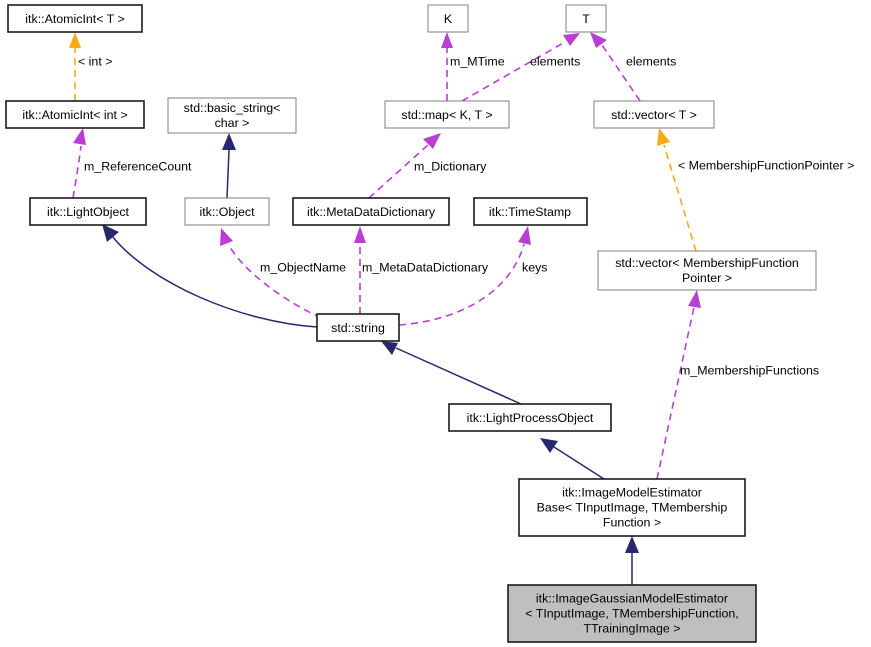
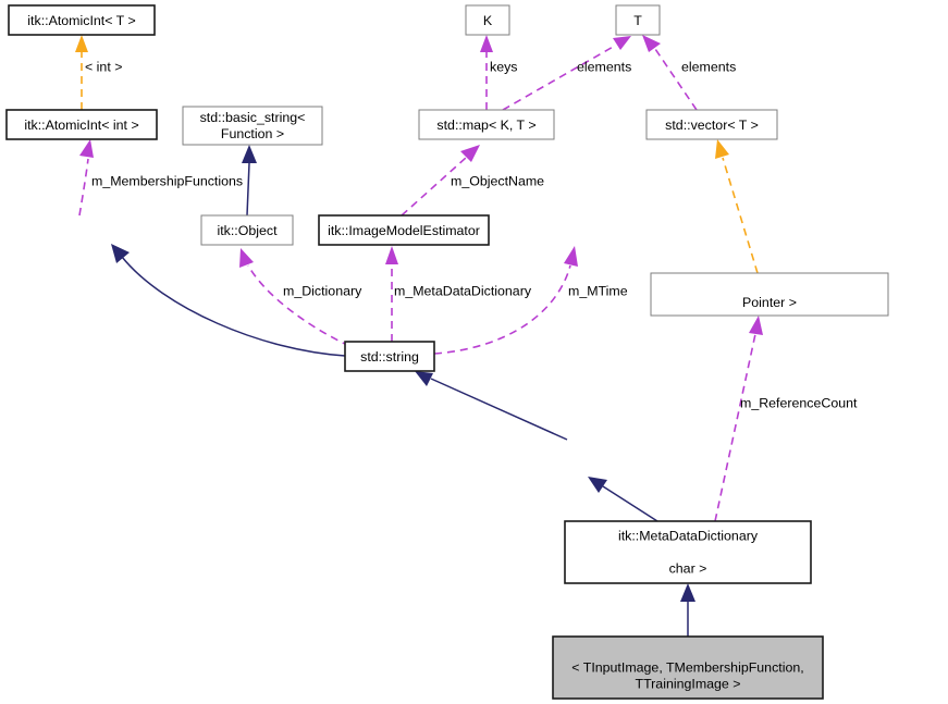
  itk::AtomicInt< T >
  K
  T
  itk::AtomicInt< int >
  std::basic_string<
- char >
+ Function >
  std::map< K, T >
  std::vector< T >
- itk::LightObject
  itk::Object
- itk::MetaDataDictionary
+ itk::ImageModelEstimator
- itk::TimeStamp
- std::vector< MembershipFunction
  Pointer >
  std::string
- itk::LightProcessObject
- itk::ImageModelEstimator
+ itk::MetaDataDictionary
- Base< TInputImage, TMembership
- Function >
+ char >
- itk::ImageGaussianModelEstimator
  < TInputImage, TMembershipFunction,
  TTrainingImage >
  < int >
- m_MTime
+ keys
  elements
  elements
- m_ReferenceCount
+ m_MembershipFunctions
- m_Dictionary
+ m_ObjectName
- < MembershipFunctionPointer >
- m_ObjectName
+ m_Dictionary
  m_MetaDataDictionary
- keys
+ m_MTime
- m_MembershipFunctions
+ m_ReferenceCount
